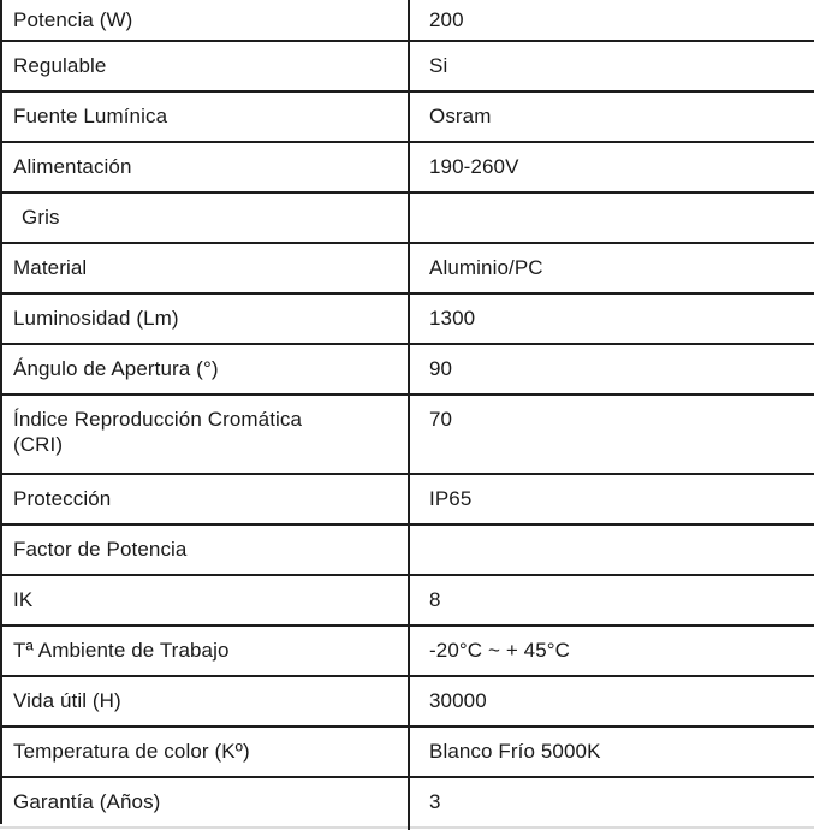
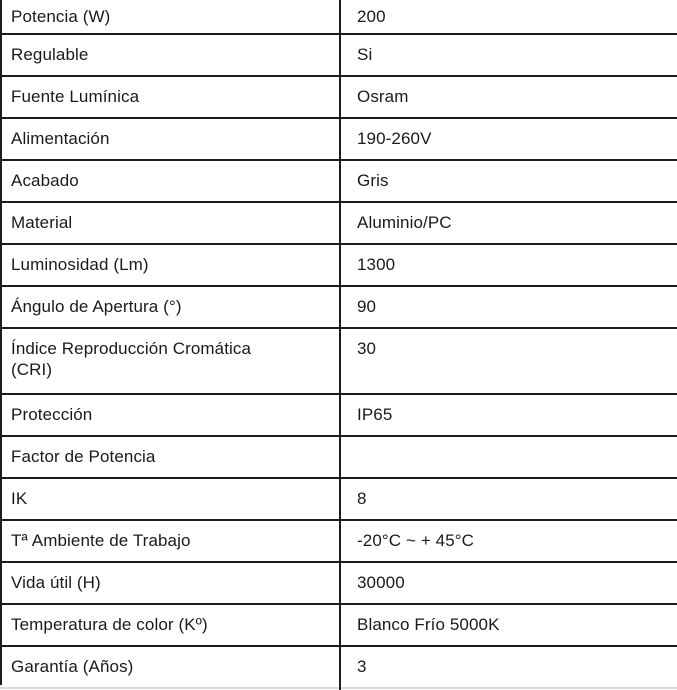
  Potencia (W)
  200
  Regulable
  Si
  Fuente Lumínica
  Osram
  Alimentación
  190-260V
+ Acabado
  Gris
  Material
  Aluminio/PC
  Luminosidad (Lm)
  1300
  Ángulo de Apertura (°)
  90
  Índice Reproducción Cromática (CRI)
- 70
+ 30
  Protección
  IP65
  Factor de Potencia
  IK
  8
  Tª Ambiente de Trabajo
  -20°C ~ + 45°C
  Vida útil (H)
  30000
  Temperatura de color (Kº)
  Blanco Frío 5000K
  Garantía (Años)
  3
